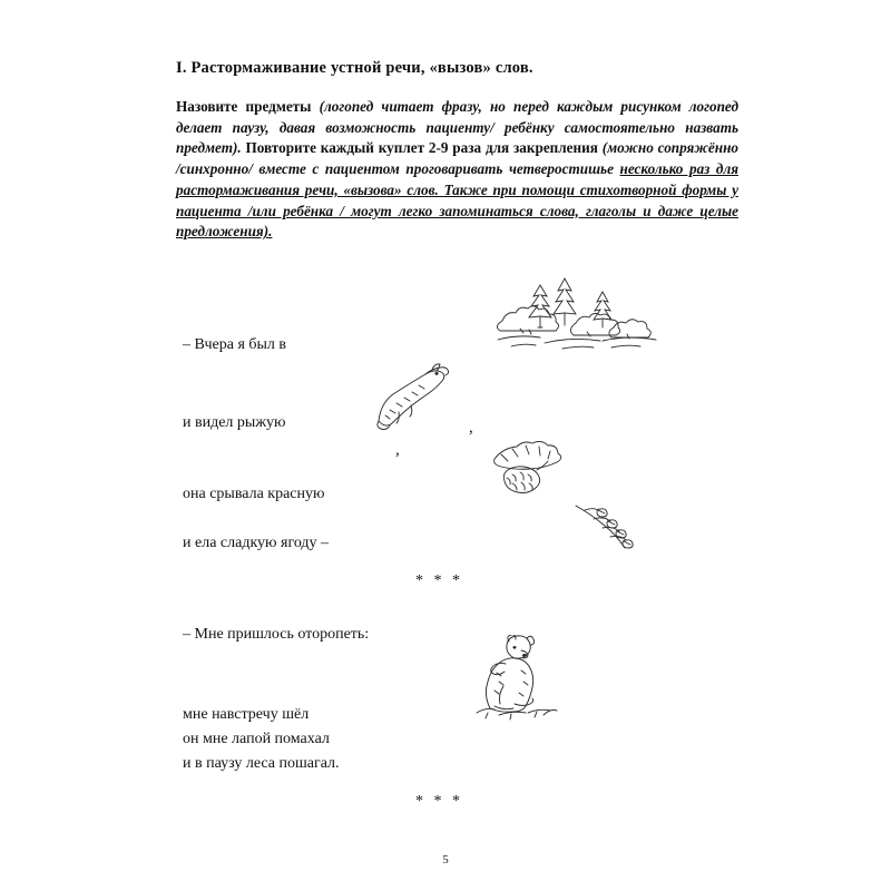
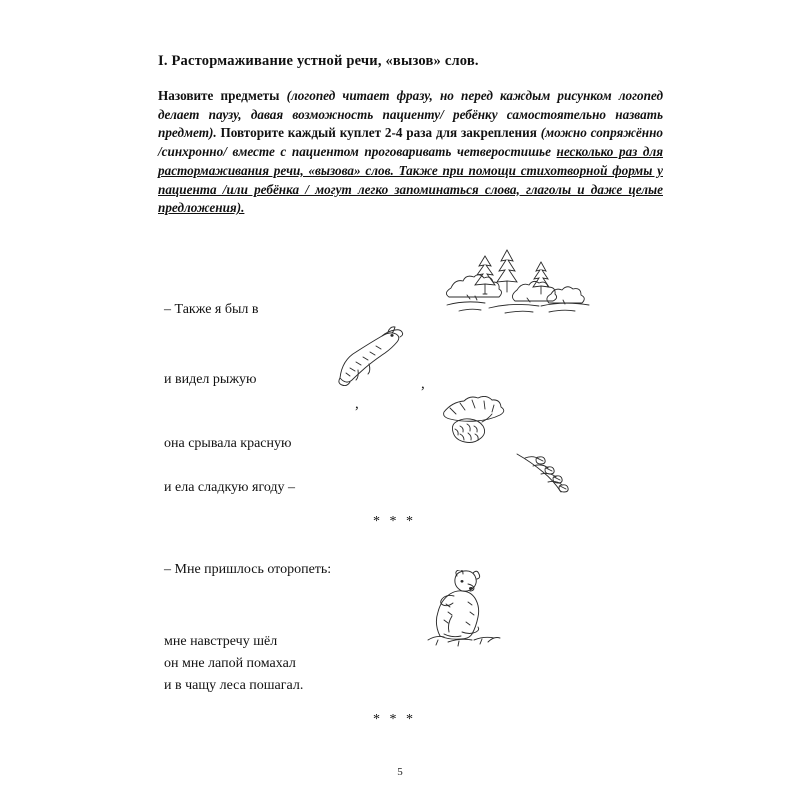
  I. Растормаживание устной речи, «вызов» слов.
- Назовите предметы (логопед читает фразу, но перед каждым рисунком логопед делает паузу, давая возможность пациенту/ ребёнку самостоятельно назвать предмет). Повторите каждый куплет 2-9 раза для закрепления (можно сопряжённо /синхронно/ вместе с пациентом проговаривать четверостишье несколько раз для растормаживания речи, «вызова» слов. Также при помощи стихотворной формы у пациента /или ребёнка / могут легко запоминаться слова, глаголы и даже целые предложения).
+ Назовите предметы (логопед читает фразу, но перед каждым рисунком логопед делает паузу, давая возможность пациенту/ ребёнку самостоятельно назвать предмет). Повторите каждый куплет 2-4 раза для закрепления (можно сопряжённо /синхронно/ вместе с пациентом проговаривать четверостишье несколько раз для растормаживания речи, «вызова» слов. Также при помощи стихотворной формы у пациента /или ребёнка / могут легко запоминаться слова, глаголы и даже целые предложения).
- – Вчера я был в
+ – Также я был в
  и видел рыжую
  она срывала красную
  и ела сладкую ягоду –
  ,
  ,
  * * *
  – Мне пришлось оторопеть:
  мне навстречу шёл
  он мне лапой помахал
- и в паузу леса пошагал.
+ и в чащу леса пошагал.
  * * *
  5
